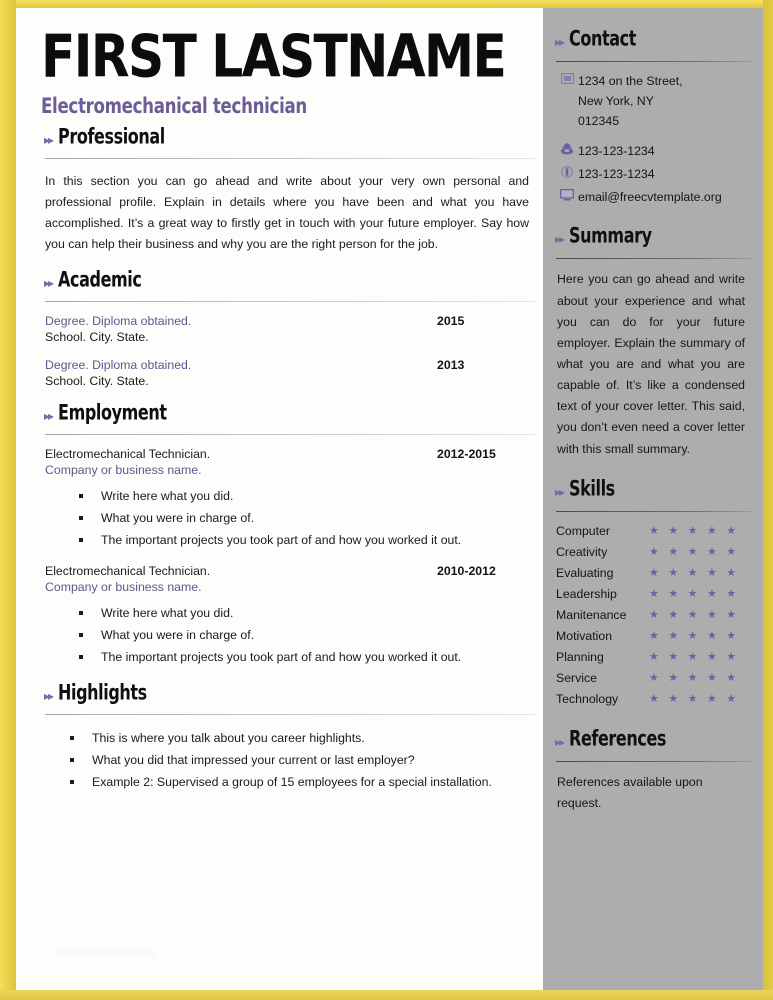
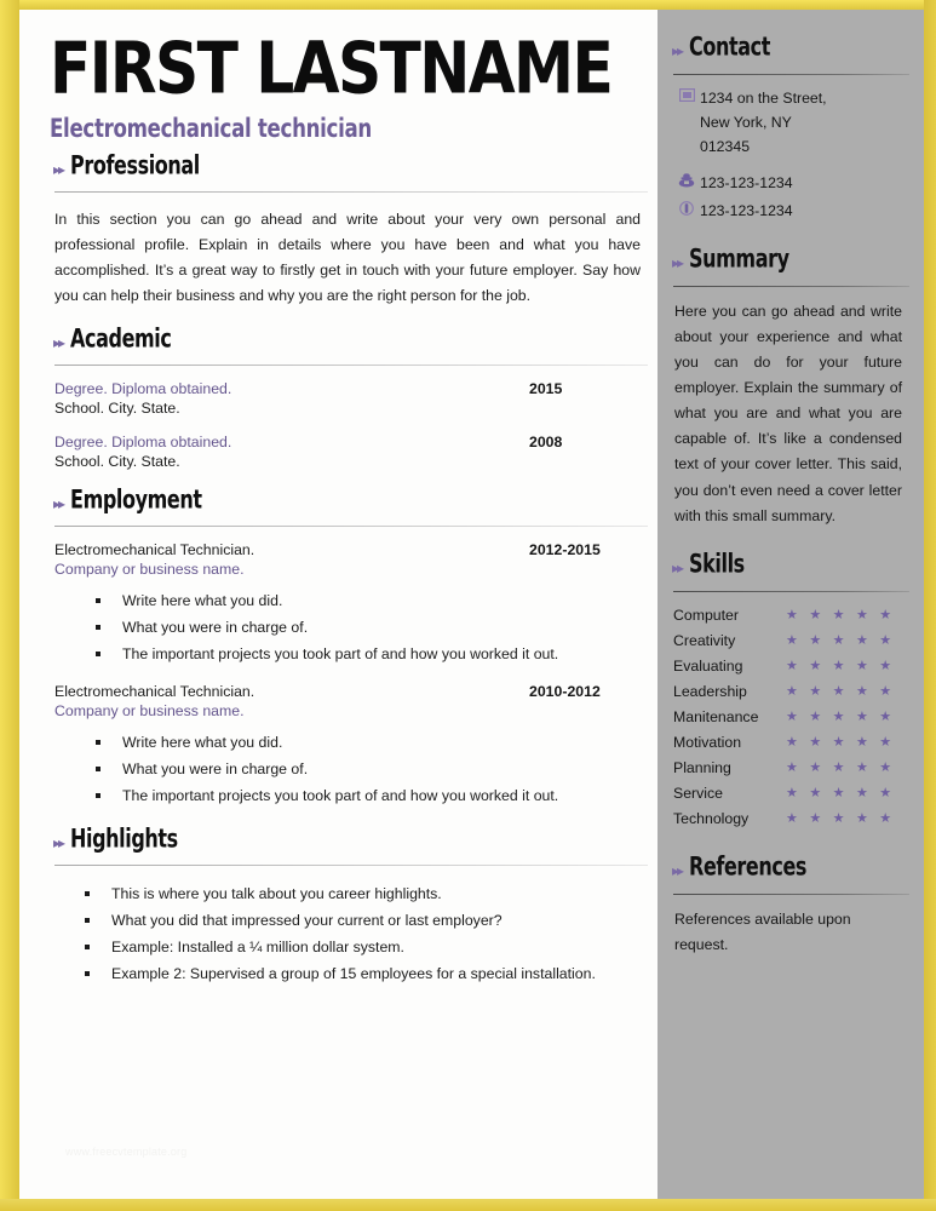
  FIRST LASTNAME
  Electromechanical technician
  ▸▸
  Professional
  In this section you can go ahead and write about your very own personal and professional profile. Explain in details where you have been and what you have accomplished. It’s a great way to firstly get in touch with your future employer. Say how you can help their business and why you are the right person for the job.
  ▸▸
  Academic
  Degree. Diploma obtained.
  2015
  School. City. State.
  Degree. Diploma obtained.
- 2013
+ 2008
  School. City. State.
  ▸▸
  Employment
  Electromechanical Technician.
  2012-2015
  Company or business name.
  Write here what you did.
  What you were in charge of.
  The important projects you took part of and how you worked it out.
  Electromechanical Technician.
  2010-2012
  Company or business name.
  Write here what you did.
  What you were in charge of.
  The important projects you took part of and how you worked it out.
  ▸▸
  Highlights
  This is where you talk about you career highlights.
  What you did that impressed your current or last employer?
+ Example: Installed a ¼ million dollar system.
  Example 2: Supervised a group of 15 employees for a special installation.
  ▸▸
  Contact
  1234 on the Street,
  New York, NY
  012345
  123-123-1234
  123-123-1234
- email@freecvtemplate.org
  ▸▸
  Summary
  Here you can go ahead and write about your experience and what you can do for your future employer. Explain the summary of what you are and what you are capable of. It’s like a condensed text of your cover letter. This said, you don’t even need a cover letter with this small summary.
  ▸▸
  Skills
  Computer
  ★ ★ ★ ★ ★
  Creativity
  ★ ★ ★ ★ ★
  Evaluating
  ★ ★ ★ ★ ★
  Leadership
  ★ ★ ★ ★ ★
  Manitenance
  ★ ★ ★ ★ ★
  Motivation
  ★ ★ ★ ★ ★
  Planning
  ★ ★ ★ ★ ★
  Service
  ★ ★ ★ ★ ★
  Technology
  ★ ★ ★ ★ ★
  ▸▸
  References
  References available upon request.
